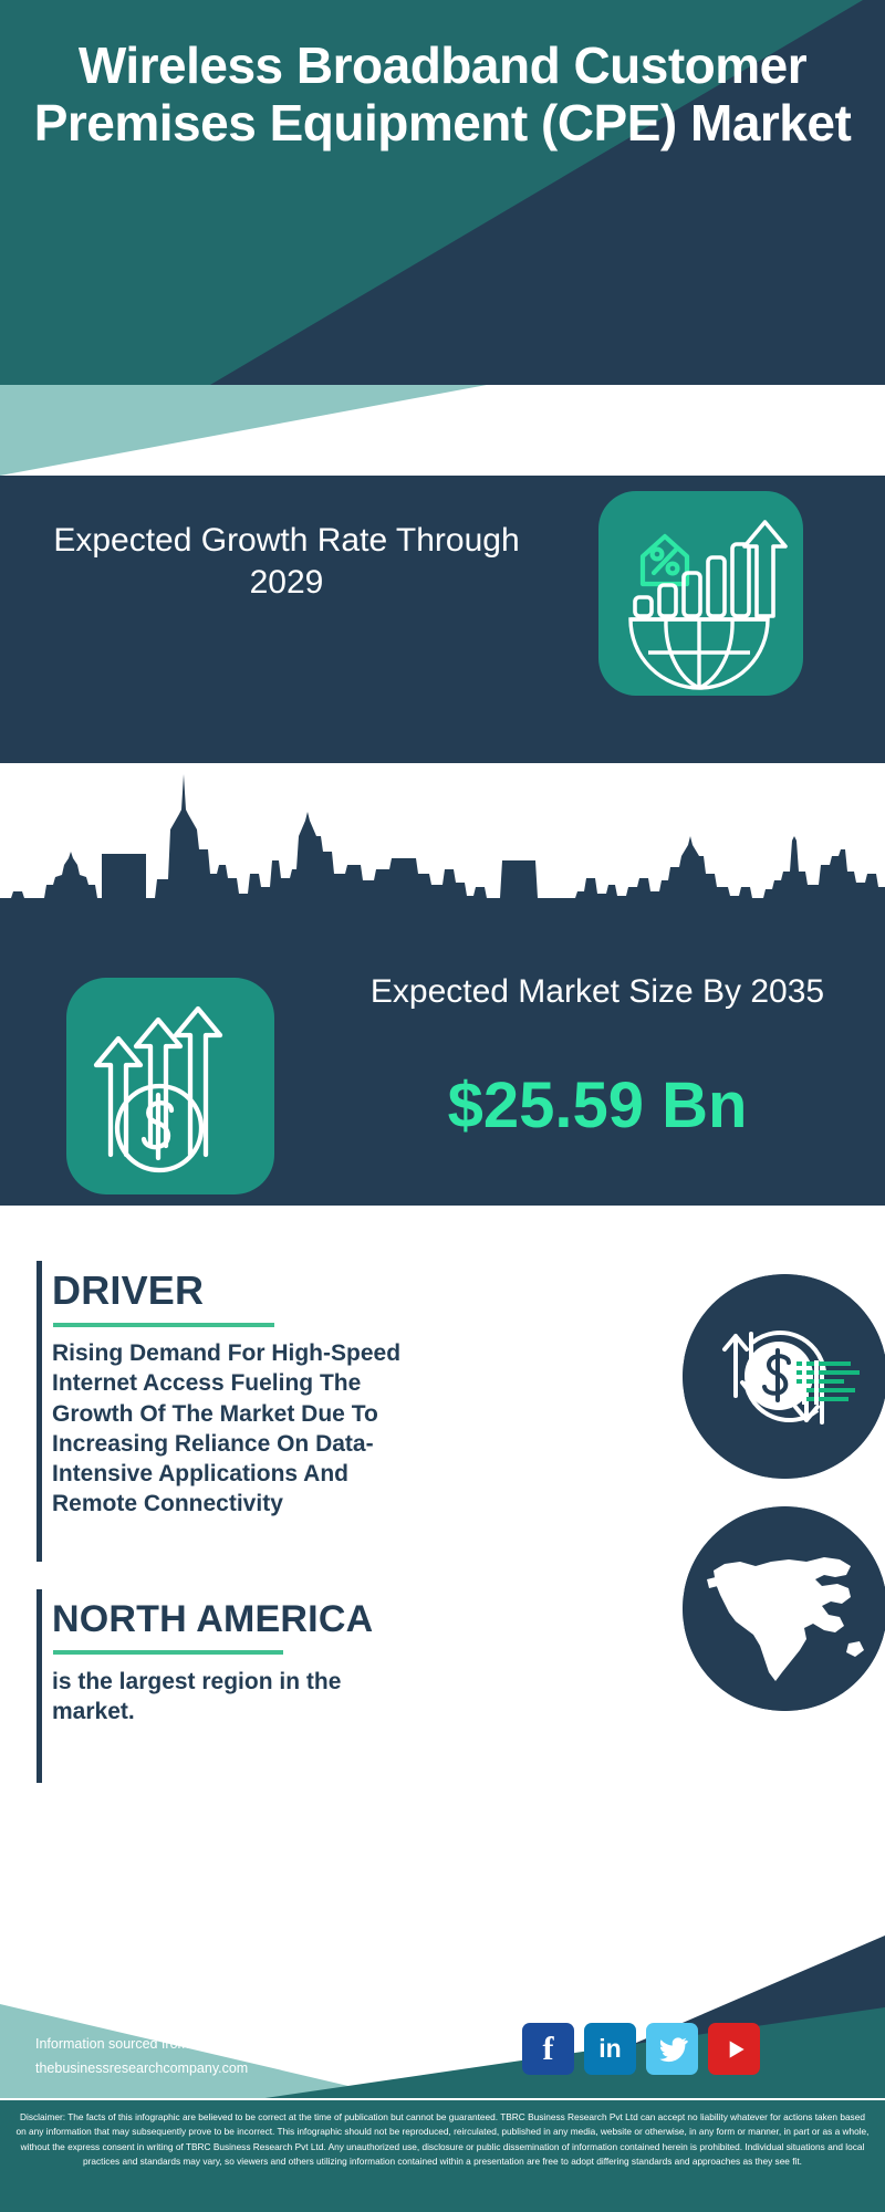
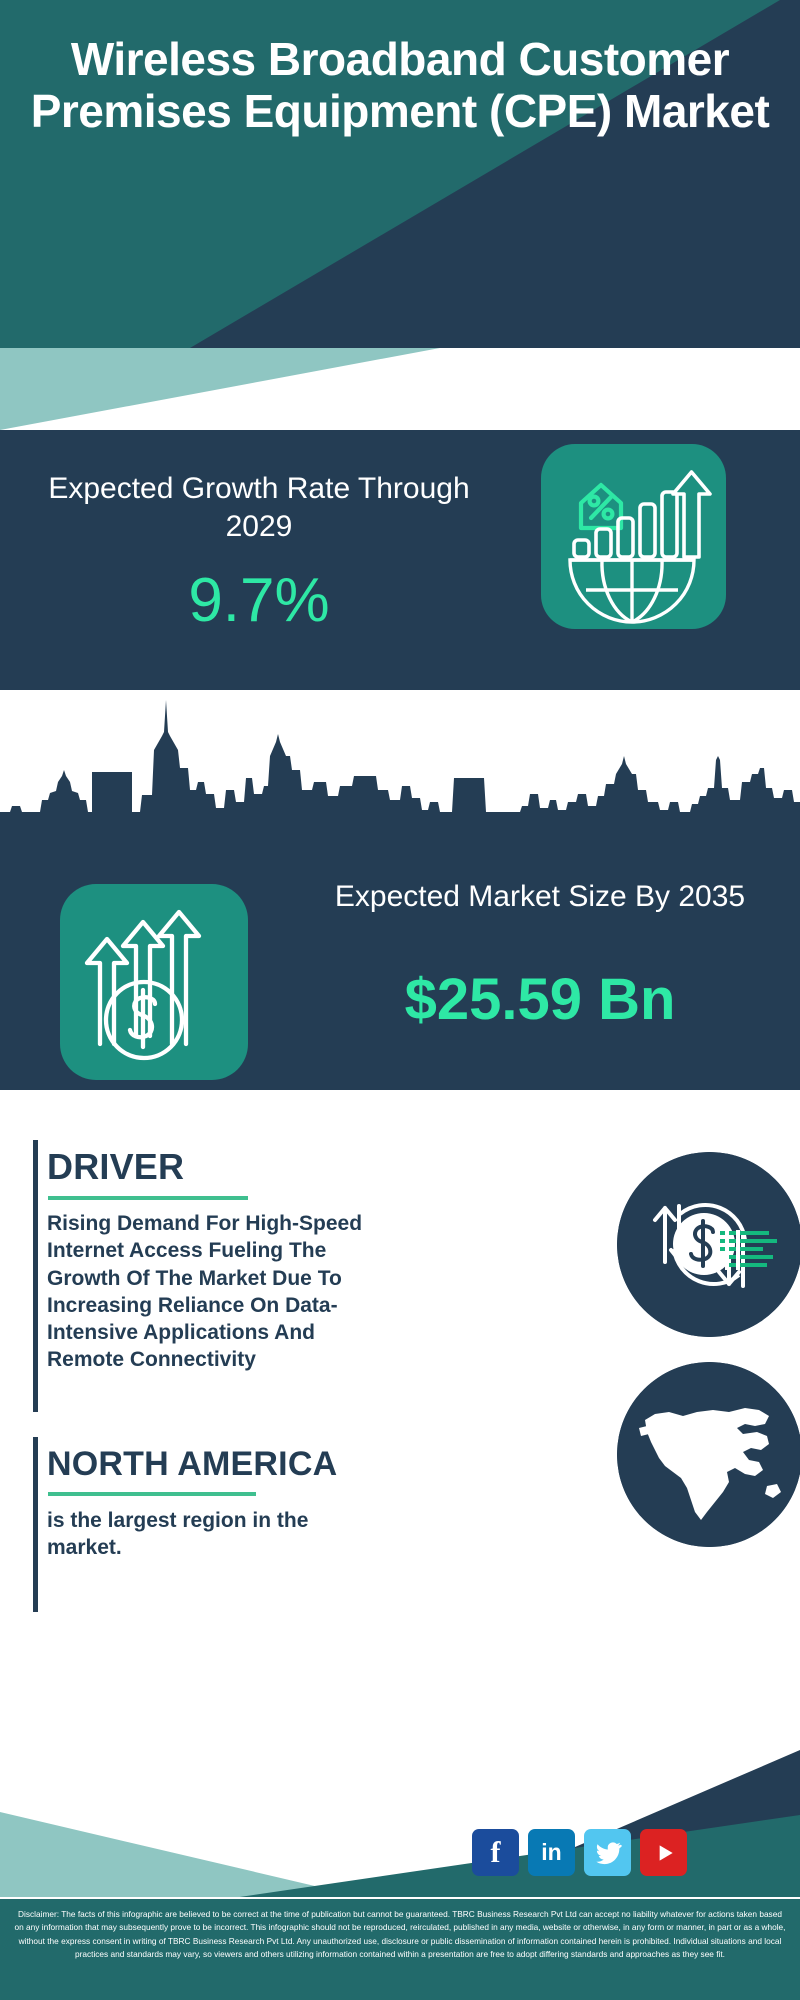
  Wireless Broadband Customer Premises Equipment (CPE) Market
  Expected Growth Rate Through 2029
+ 9.7%
  Expected Market Size By 2035
  $25.59 Bn
  DRIVER
  Rising Demand For High-Speed Internet Access Fueling The Growth Of The Market Due To Increasing Reliance On Data-Intensive Applications And Remote Connectivity
  NORTH AMERICA
  is the largest region in the market.
- Information sourced from The Business Research Company
- thebusinessresearchcompany.com
  f
  in
  Disclaimer: The facts of this infographic are believed to be correct at the time of publication but cannot be guaranteed. TBRC Business Research Pvt Ltd can accept no liability whatever for actions taken based on any information that may subsequently prove to be incorrect. This infographic should not be reproduced, reirculated, published in any media, website or otherwise, in any form or manner, in part or as a whole, without the express consent in writing of TBRC Business Research Pvt Ltd. Any unauthorized use, disclosure or public dissemination of information contained herein is prohibited. Individual situations and local practices and standards may vary, so viewers and others utilizing information contained within a presentation are free to adopt differing standards and approaches as they see fit.
